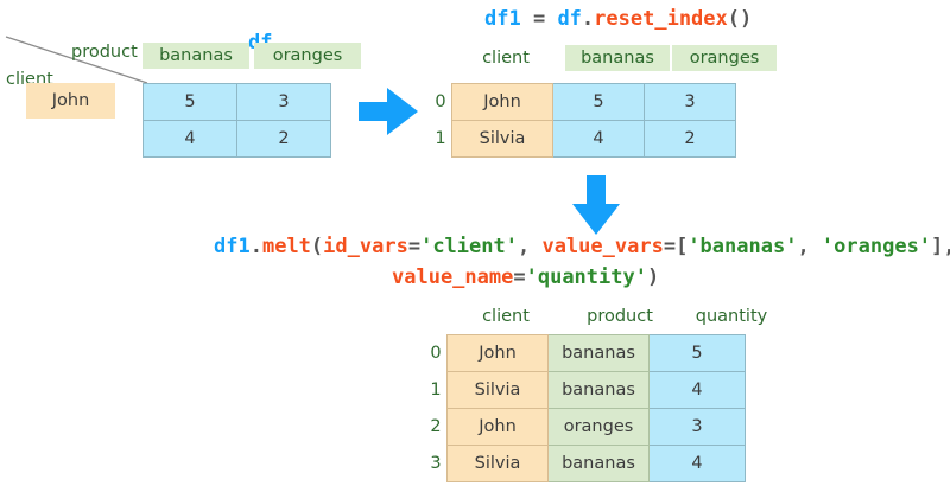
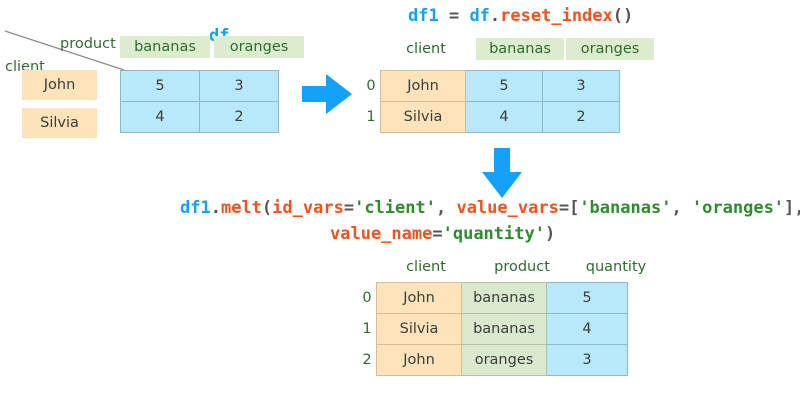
  product
  client
  bananas
  oranges
  John
+ Silvia
  5	3
  4	2
  df1 = df.reset_index()
  client
  bananas
  oranges
  0	John	5	3
  1	Silvia	4	2
  df1.melt(id_vars='client', value_vars=['bananas', 'oranges'],
  value_name='quantity')
  client
  product
  quantity
  0	John	bananas	5
  1	Silvia	bananas	4
  2	John	oranges	3
- 3	Silvia	bananas	4
